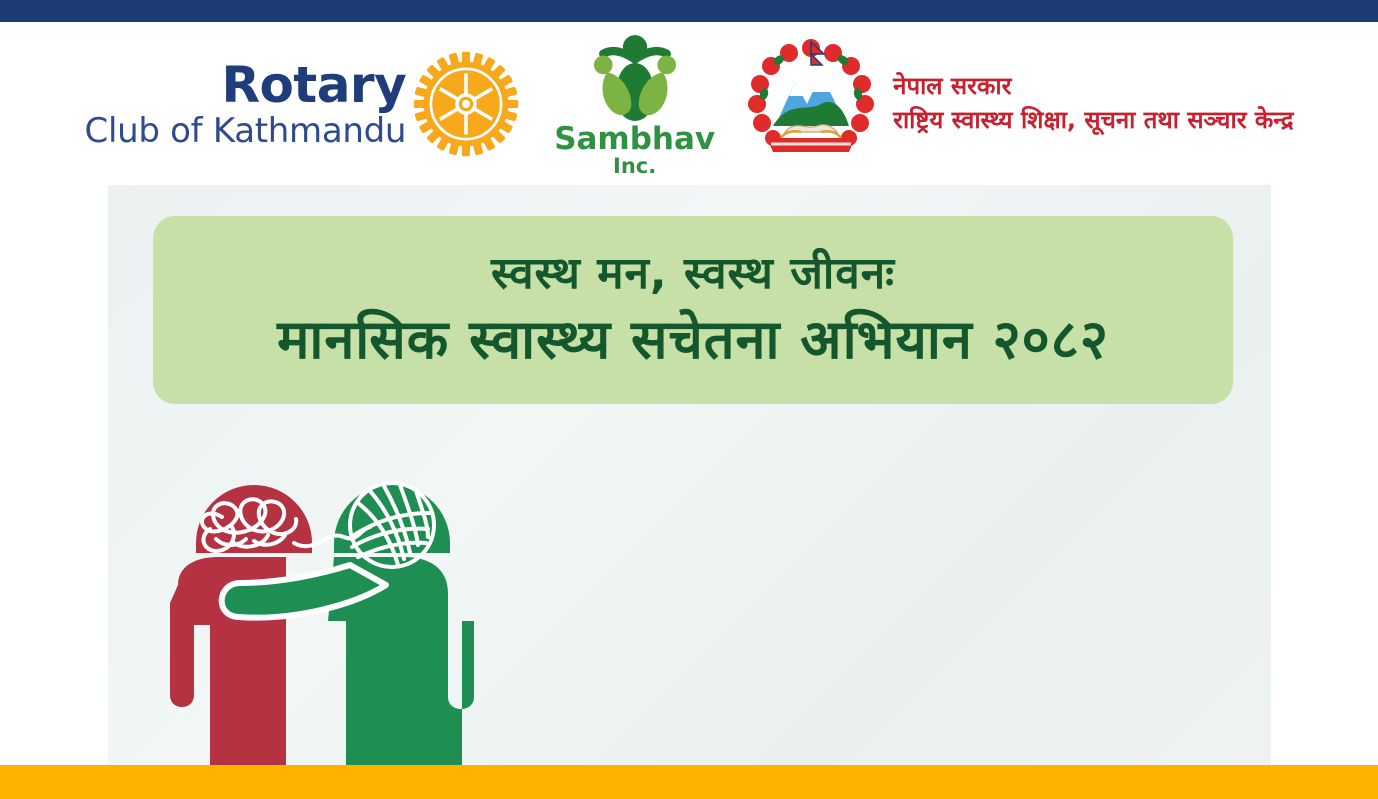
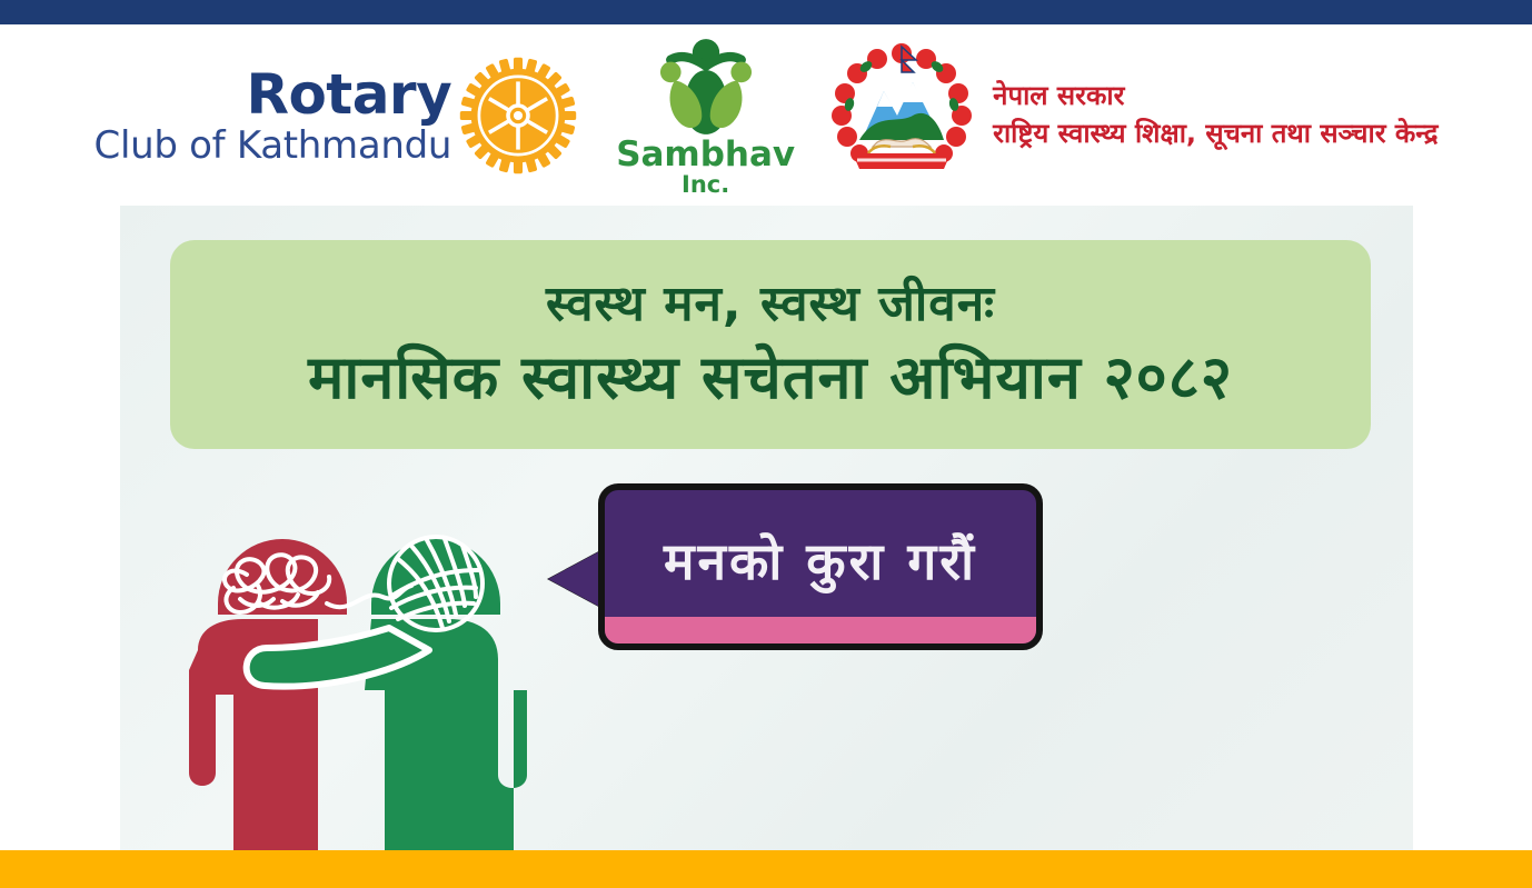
  Rotary
  Club of Kathmandu
  Sambhav
  Inc.
  नेपाल सरकार
  राष्ट्रिय स्वास्थ्य शिक्षा, सूचना तथा सञ्चार केन्द्र
  स्वस्थ मन, स्वस्थ जीवनः
  मानसिक स्वास्थ्य सचेतना अभियान २०८२
+ मनको कुरा गरौं
